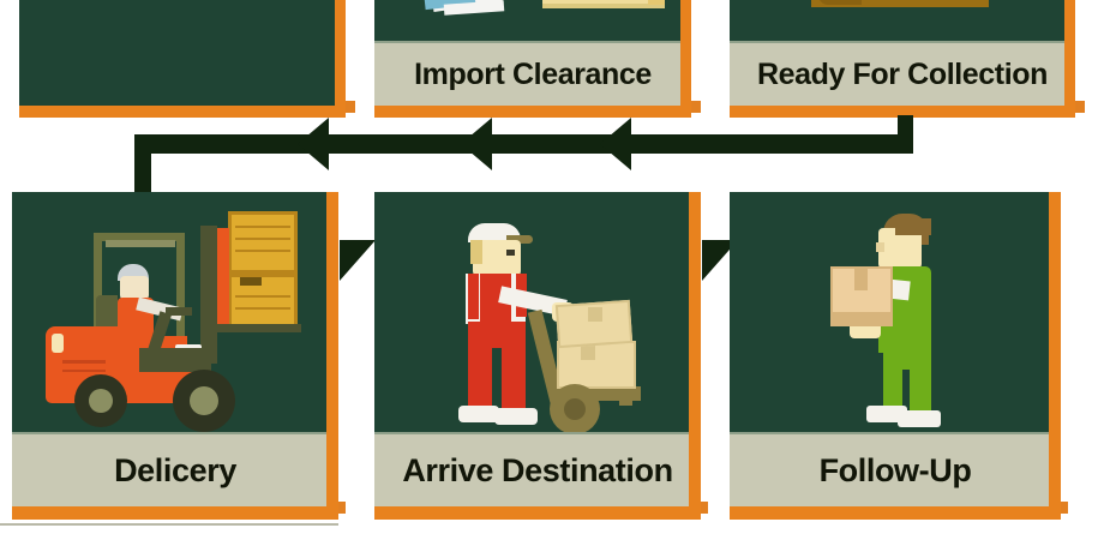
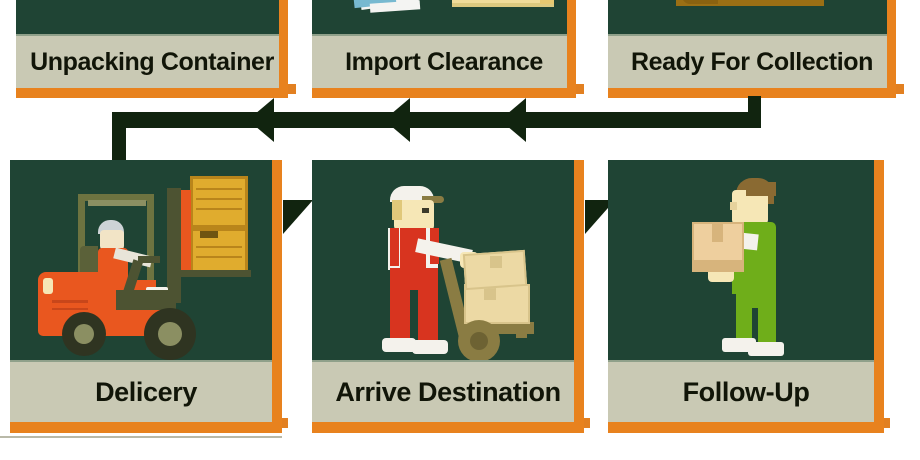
+ Unpacking Container
  Import Clearance
  Ready For Collection
  Delicery
  Arrive Destination
  Follow-Up
